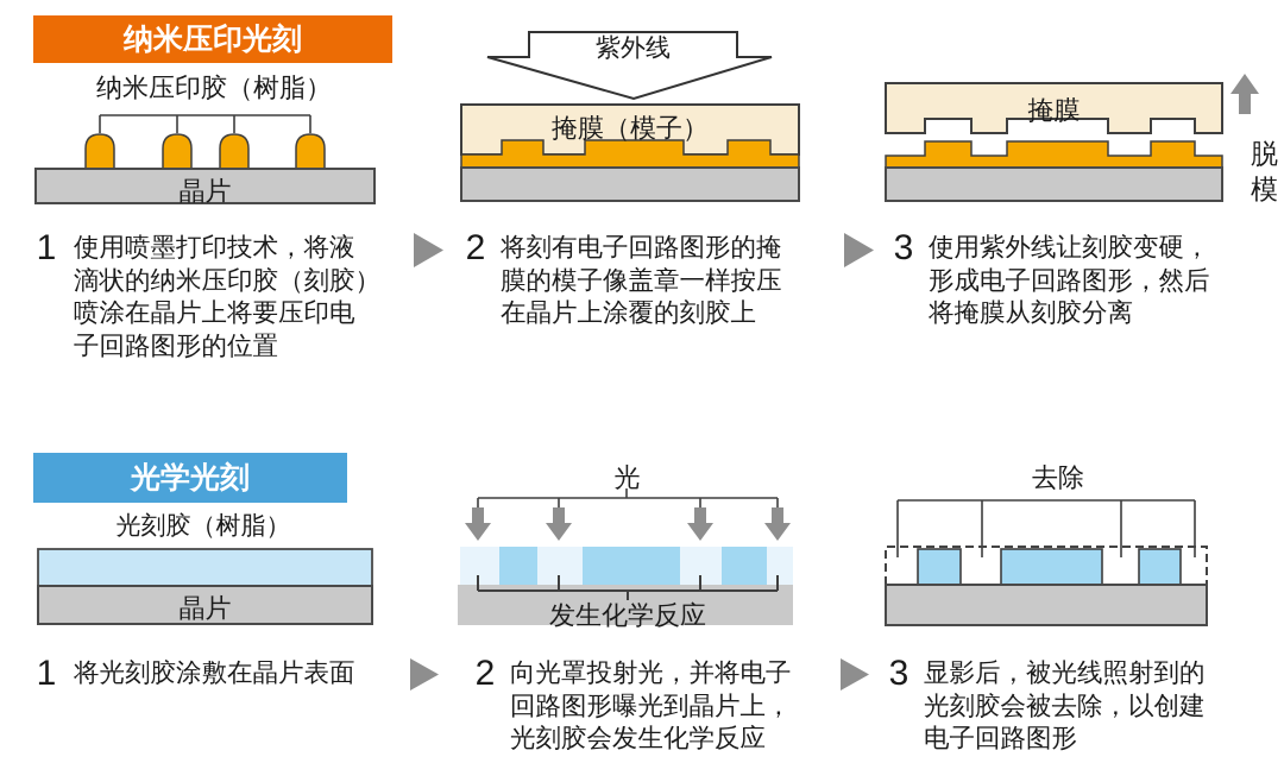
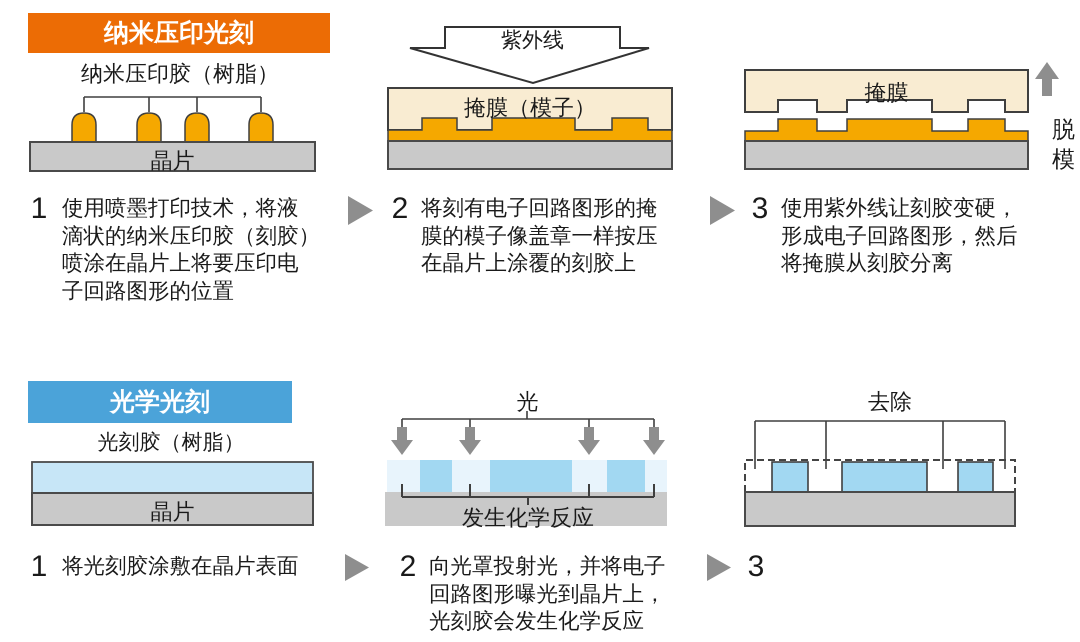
  纳米压印光刻
  纳米压印胶（树脂）
  晶片
  紫外线
  掩膜（模子）
  掩膜
  脱模
  1
  使用喷墨打印技术，将液
  滴状的纳米压印胶（刻胶）
  喷涂在晶片上将要压印电
  子回路图形的位置
  2
  将刻有电子回路图形的掩
  膜的模子像盖章一样按压
  在晶片上涂覆的刻胶上
  3
  使用紫外线让刻胶变硬，
  形成电子回路图形，然后
  将掩膜从刻胶分离
  光学光刻
  光刻胶（树脂）
  晶片
  光
  发生化学反应
  去除
  1
  将光刻胶涂敷在晶片表面
  2
  向光罩投射光，并将电子
  回路图形曝光到晶片上，
  光刻胶会发生化学反应
  3
- 显影后，被光线照射到的
- 光刻胶会被去除，以创建
- 电子回路图形
